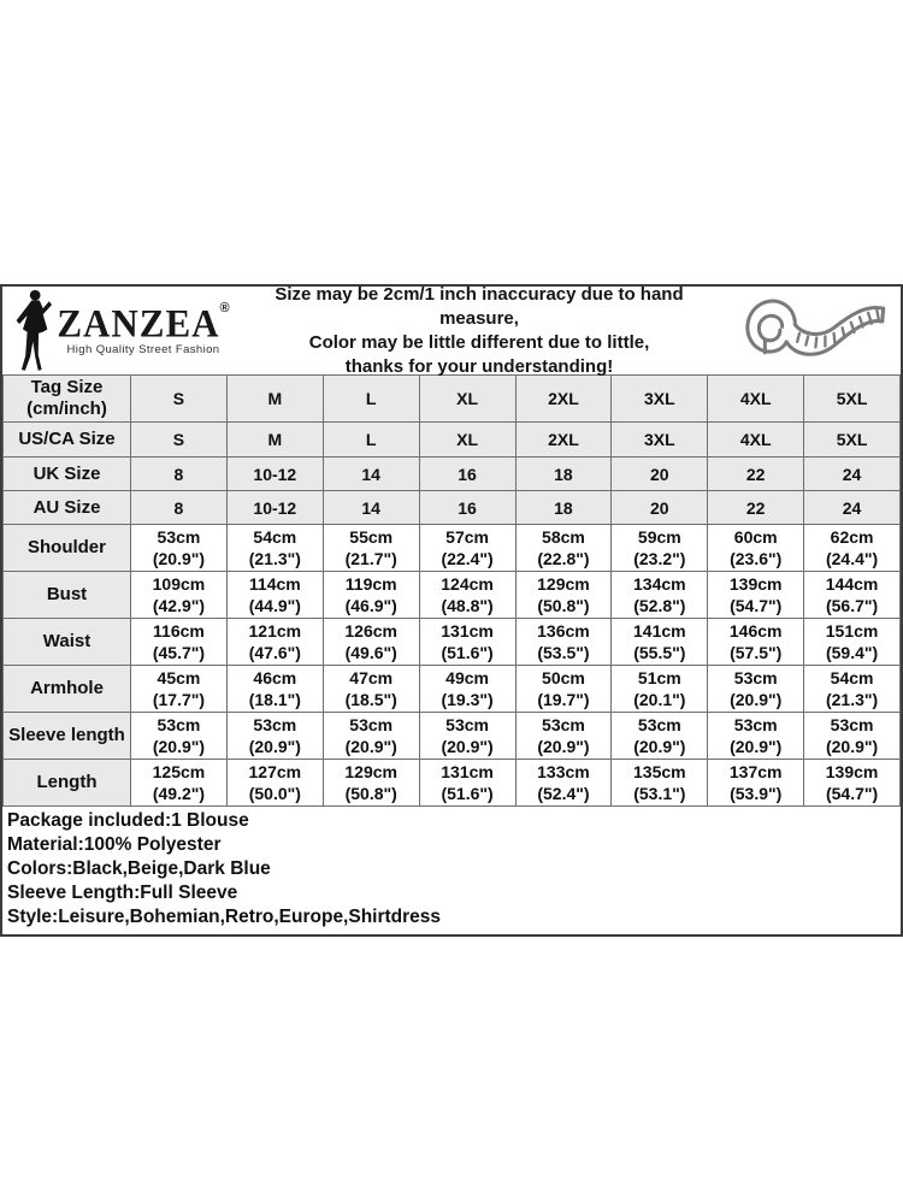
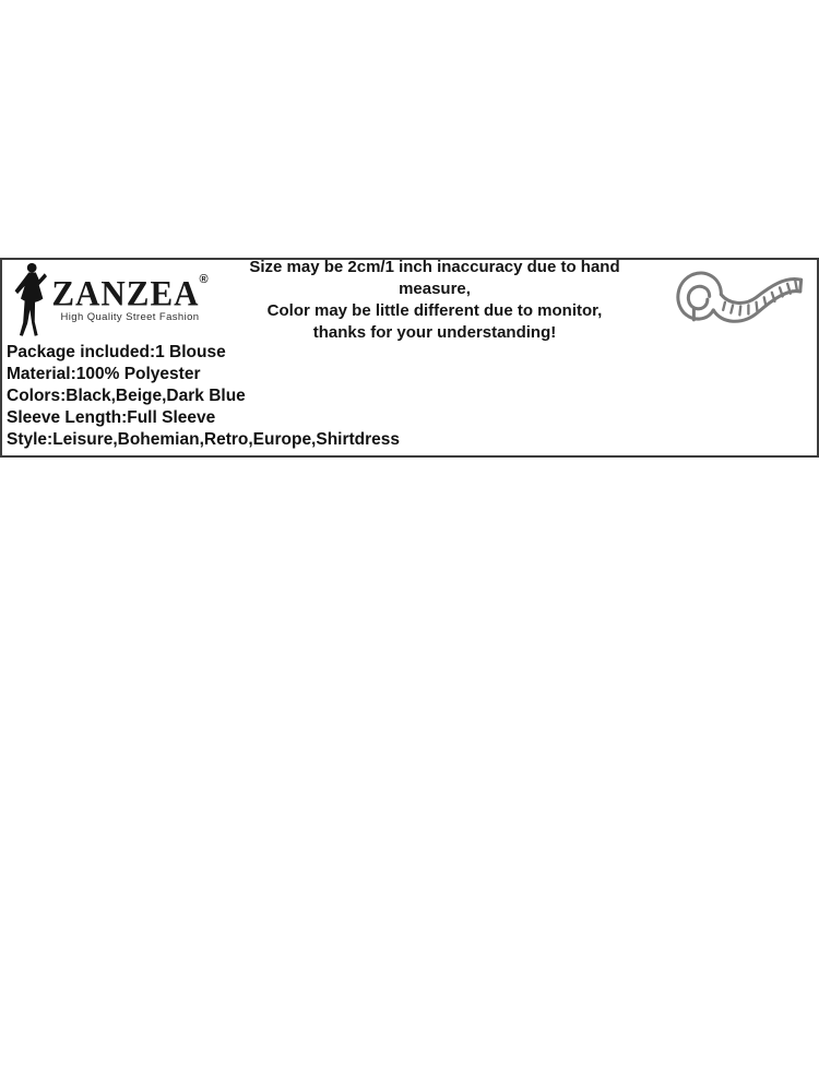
  ZANZEA
  ®
  High Quality Street Fashion
  Size may be 2cm/1 inch inaccuracy due to hand measure,
- Color may be little different due to little,
+ Color may be little different due to monitor,
  thanks for your understanding!
- Tag Size (cm/inch)	S	M	L	XL	2XL	3XL	4XL	5XL
- US/CA Size	S	M	L	XL	2XL	3XL	4XL	5XL
- UK Size	8	10-12	14	16	18	20	22	24
- AU Size	8	10-12	14	16	18	20	22	24
- Shoulder	53cm (20.9")	54cm (21.3")	55cm (21.7")	57cm (22.4")	58cm (22.8")	59cm (23.2")	60cm (23.6")	62cm (24.4")
- Bust	109cm (42.9")	114cm (44.9")	119cm (46.9")	124cm (48.8")	129cm (50.8")	134cm (52.8")	139cm (54.7")	144cm (56.7")
- Waist	116cm (45.7")	121cm (47.6")	126cm (49.6")	131cm (51.6")	136cm (53.5")	141cm (55.5")	146cm (57.5")	151cm (59.4")
- Armhole	45cm (17.7")	46cm (18.1")	47cm (18.5")	49cm (19.3")	50cm (19.7")	51cm (20.1")	53cm (20.9")	54cm (21.3")
- Sleeve length	53cm (20.9")	53cm (20.9")	53cm (20.9")	53cm (20.9")	53cm (20.9")	53cm (20.9")	53cm (20.9")	53cm (20.9")
- Length	125cm (49.2")	127cm (50.0")	129cm (50.8")	131cm (51.6")	133cm (52.4")	135cm (53.1")	137cm (53.9")	139cm (54.7")
  Package included:1 Blouse
  Material:100% Polyester
  Colors:Black,Beige,Dark Blue
  Sleeve Length:Full Sleeve
  Style:Leisure,Bohemian,Retro,Europe,Shirtdress
